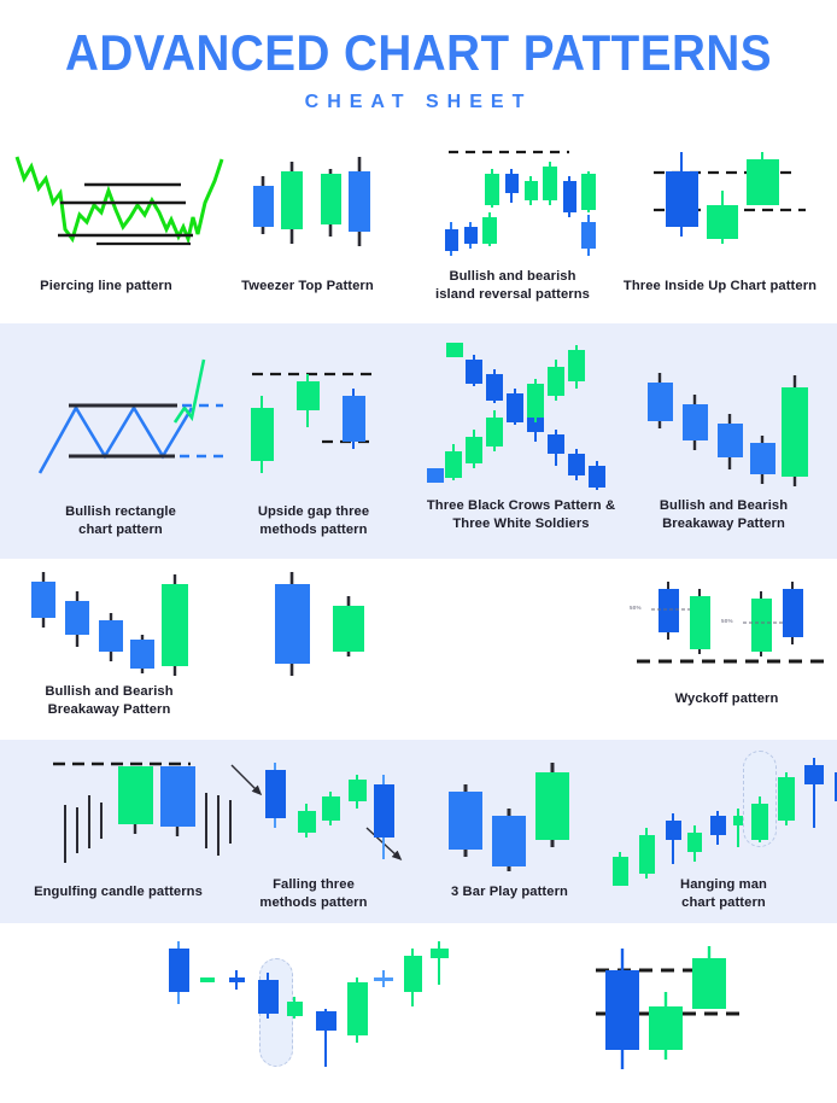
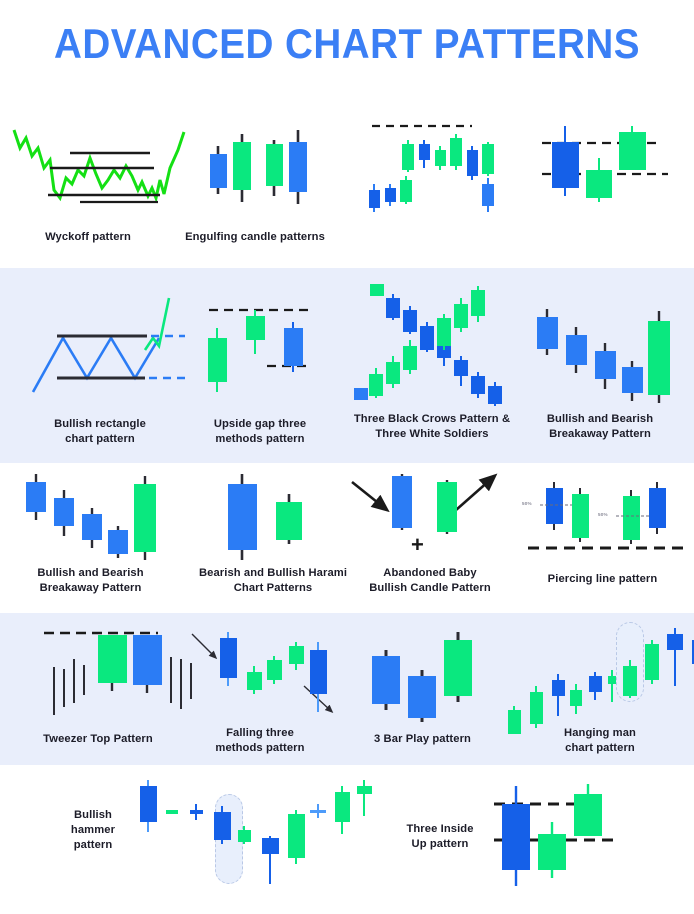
  ADVANCED CHART PATTERNS
- CHEAT SHEET
- Piercing line pattern
+ Wyckoff pattern
- Tweezer Top Pattern
+ Engulfing candle patterns
- Bullish and bearish
- island reversal patterns
- Three Inside Up Chart pattern
  Bullish rectangle
  chart pattern
  Upside gap three
  methods pattern
  Three Black Crows Pattern &
  Three White Soldiers
  Bullish and Bearish
  Breakaway Pattern
  Bullish and Bearish
  Breakaway Pattern
+ Bearish and Bullish Harami
+ Chart Patterns
+ +
+ Abandoned Baby
+ Bullish Candle Pattern
- Wyckoff pattern
+ Piercing line pattern
- Engulfing candle patterns
+ Tweezer Top Pattern
  Falling three
  methods pattern
  3 Bar Play pattern
  Hanging man
  chart pattern
+ Bullish
+ hammer
+ pattern
+ Three Inside
+ Up pattern
